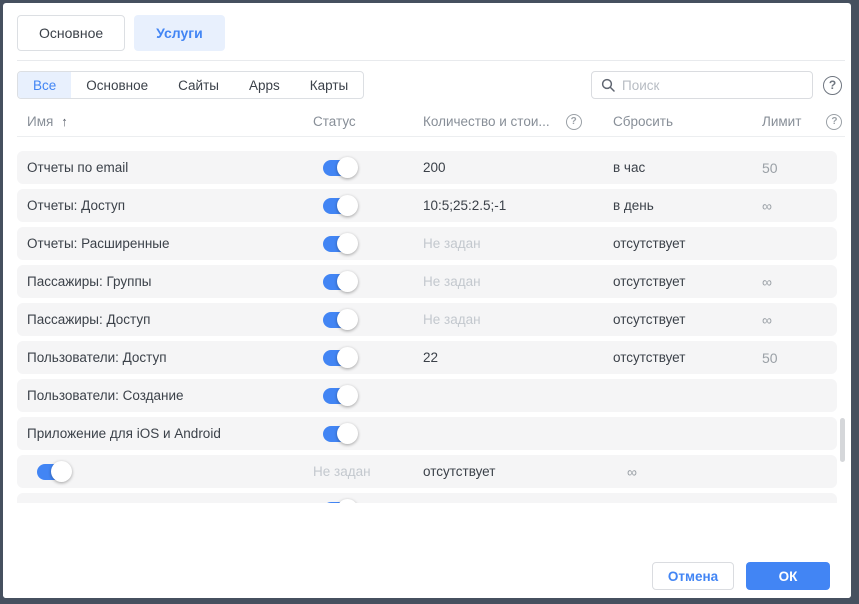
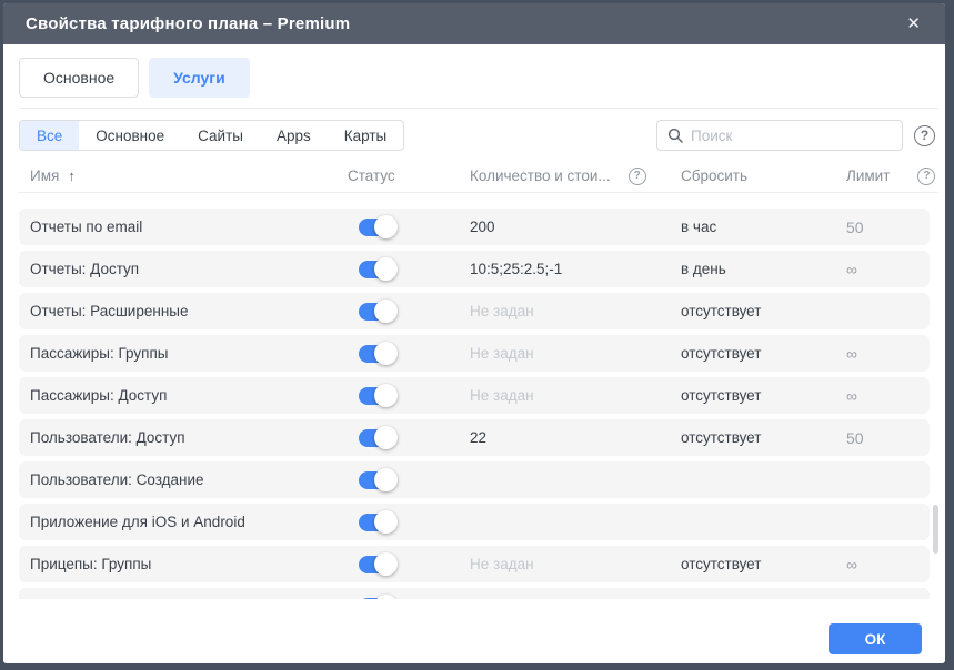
+ Свойства тарифного плана – Premium
+ ✕
  Основное
  Услуги
  Все
  Основное
  Сайты
  Apps
  Карты
  Поиск
  ?
  Имя
  ↑
  Статус
  Количество и стои...
  ?
  Сбросить
  Лимит
  ?
  Отчеты по email
  200
  в час
  50
  Отчеты: Доступ
  10:5;25:2.5;-1
  в день
  ∞
  Отчеты: Расширенные
  Не задан
  отсутствует
  Пассажиры: Группы
  Не задан
  отсутствует
  ∞
  Пассажиры: Доступ
  Не задан
  отсутствует
  ∞
  Пользователи: Доступ
  22
  отсутствует
  50
  Пользователи: Создание
  Приложение для iOS и Android
+ Прицепы: Группы
  Не задан
  отсутствует
  ∞
- Отмена
  ОК
